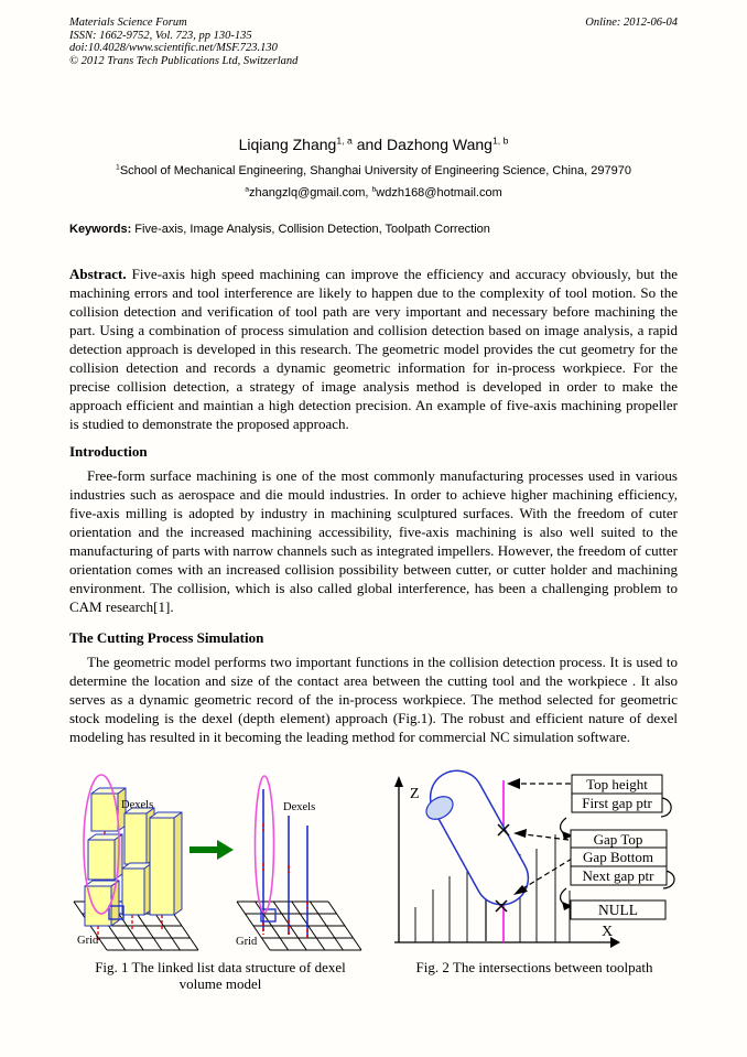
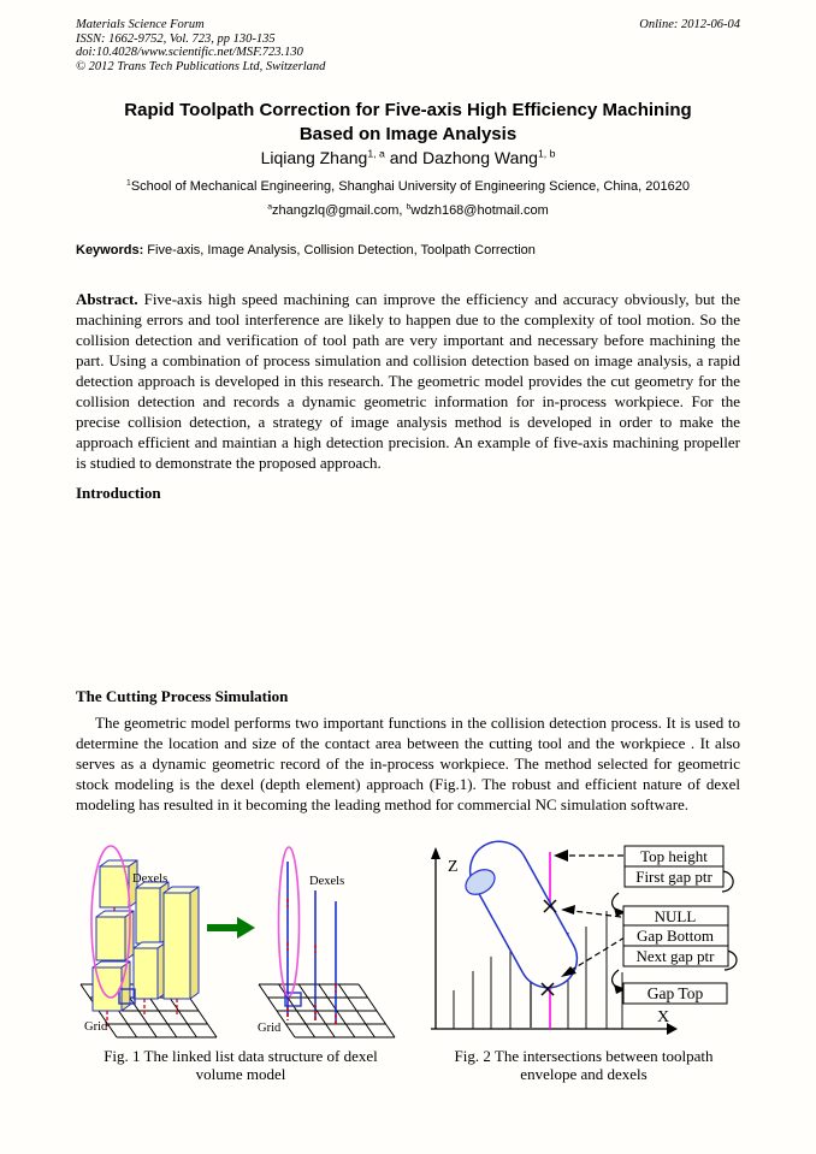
  Materials Science Forum
  ISSN: 1662-9752, Vol. 723, pp 130-135
  doi:10.4028/www.scientific.net/MSF.723.130
  © 2012 Trans Tech Publications Ltd, Switzerland
  Online: 2012-06-04
+ Rapid Toolpath Correction for Five-axis High Efficiency Machining
+ Based on Image Analysis
  Liqiang Zhang1, a and Dazhong Wang1, b
- School of Mechanical Engineering, Shanghai University of Engineering Science, China, 297970
+ School of Mechanical Engineering, Shanghai University of Engineering Science, China, 201620
  zhangzlq@gmail.com, wdzh168@hotmail.com
  Keywords: Five-axis, Image Analysis, Collision Detection, Toolpath Correction
  Abstract. Five-axis high speed machining can improve the efficiency and accuracy obviously, but the machining errors and tool interference are likely to happen due to the complexity of tool motion. So the collision detection and verification of tool path are very important and necessary before machining the part. Using a combination of process simulation and collision detection based on image analysis, a rapid detection approach is developed in this research. The geometric model provides the cut geometry for the collision detection and records a dynamic geometric information for in-process workpiece. For the precise collision detection, a strategy of image analysis method is developed in order to make the approach efficient and maintian a high detection precision. An example of five-axis machining propeller is studied to demonstrate the proposed approach.
  Introduction
- Free-form surface machining is one of the most commonly manufacturing processes used in various industries such as aerospace and die mould industries. In order to achieve higher machining efficiency, five-axis milling is adopted by industry in machining sculptured surfaces. With the freedom of cuter orientation and the increased machining accessibility, five-axis machining is also well suited to the manufacturing of parts with narrow channels such as integrated impellers. However, the freedom of cutter orientation comes with an increased collision possibility between cutter, or cutter holder and machining environment. The collision, which is also called global interference, has been a challenging problem to CAM research[1].
  The Cutting Process Simulation
  The geometric model performs two important functions in the collision detection process. It is used to determine the location and size of the contact area between the cutting tool and the workpiece . It also serves as a dynamic geometric record of the in-process workpiece. The method selected for geometric stock modeling is the dexel (depth element) approach (Fig.1). The robust and efficient nature of dexel modeling has resulted in it becoming the leading method for commercial NC simulation software.
  Dexels
  Dexels
  Grid
  Grid
  Top height
  First gap ptr
- Gap Top
+ NULL
  Gap Bottom
  Next gap ptr
- NULL
+ Gap Top
  Z
  X
  Fig. 1 The linked list data structure of dexel
  volume model
  Fig. 2 The intersections between toolpath
+ envelope and dexels
